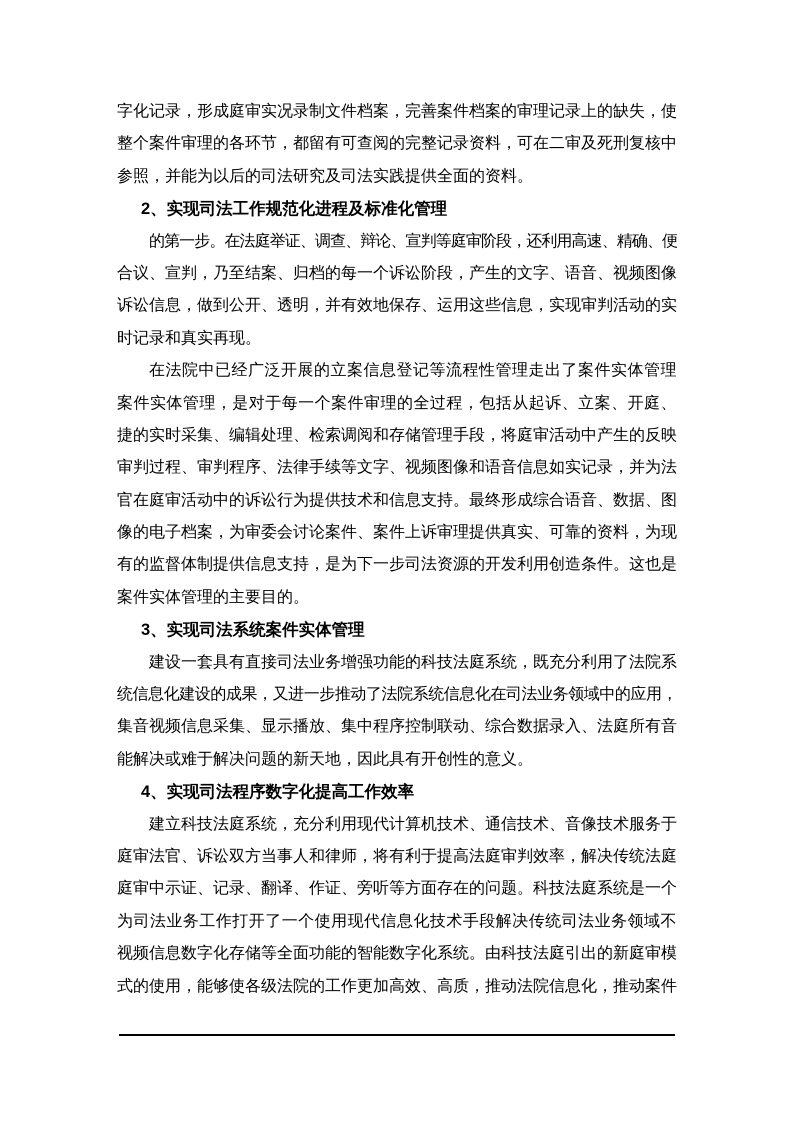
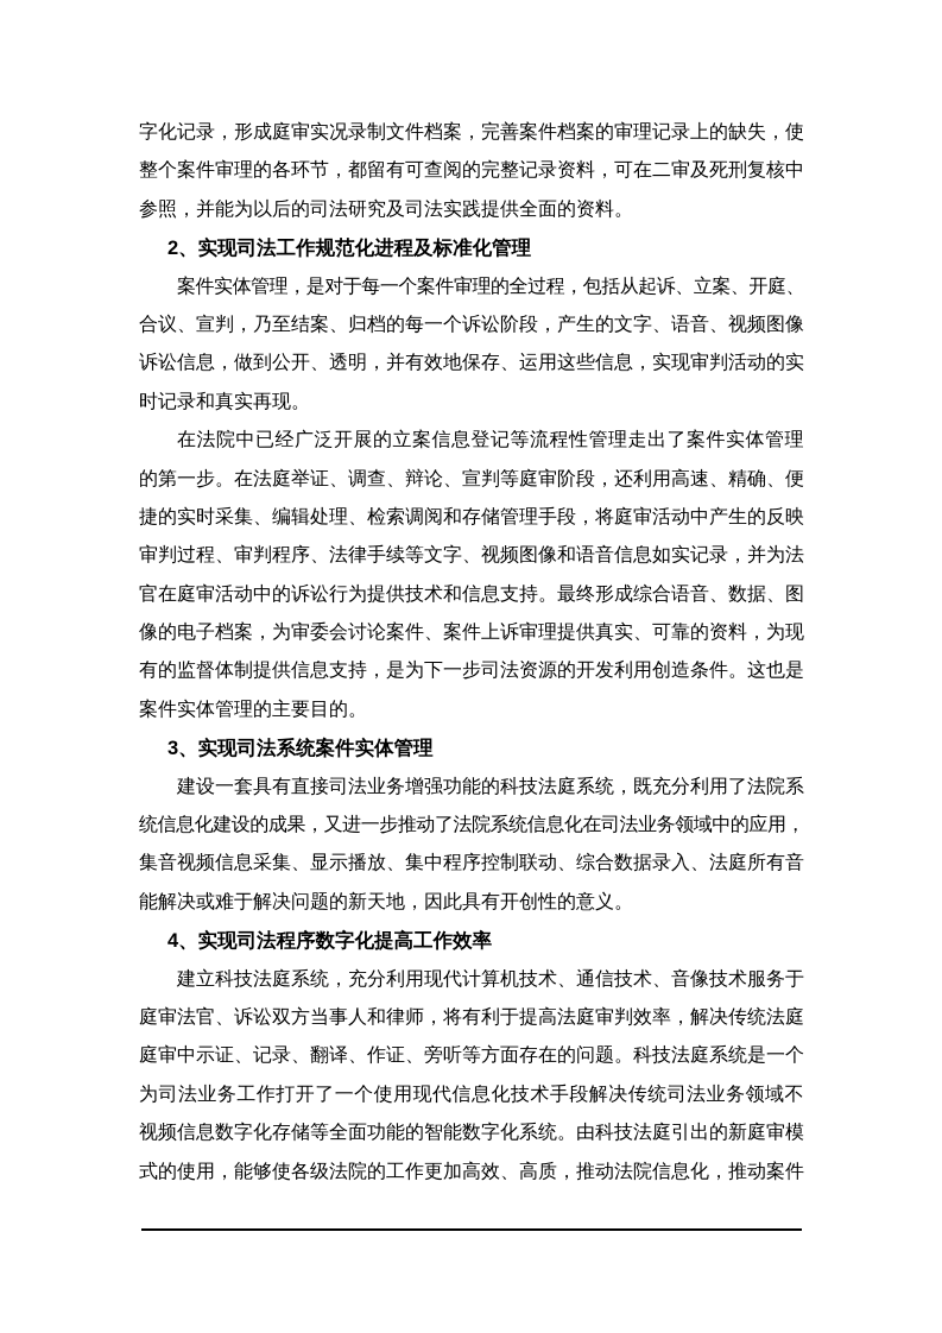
  字化记录，形成庭审实况录制文件档案，完善案件档案的审理记录上的缺失，使
  整个案件审理的各环节，都留有可查阅的完整记录资料，可在二审及死刑复核中
  参照，并能为以后的司法研究及司法实践提供全面的资料。
  2、实现司法工作规范化进程及标准化管理
- 的第一步。在法庭举证、调查、辩论、宣判等庭审阶段，还利用高速、精确、便
+ 案件实体管理，是对于每一个案件审理的全过程，包括从起诉、立案、开庭、
  合议、宣判，乃至结案、归档的每一个诉讼阶段，产生的文字、语音、视频图像
  诉讼信息，做到公开、透明，并有效地保存、运用这些信息，实现审判活动的实
  时记录和真实再现。
  在法院中已经广泛开展的立案信息登记等流程性管理走出了案件实体管理
- 案件实体管理，是对于每一个案件审理的全过程，包括从起诉、立案、开庭、
+ 的第一步。在法庭举证、调查、辩论、宣判等庭审阶段，还利用高速、精确、便
  捷的实时采集、编辑处理、检索调阅和存储管理手段，将庭审活动中产生的反映
  审判过程、审判程序、法律手续等文字、视频图像和语音信息如实记录，并为法
  官在庭审活动中的诉讼行为提供技术和信息支持。最终形成综合语音、数据、图
  像的电子档案，为审委会讨论案件、案件上诉审理提供真实、可靠的资料，为现
  有的监督体制提供信息支持，是为下一步司法资源的开发利用创造条件。这也是
  案件实体管理的主要目的。
  3、实现司法系统案件实体管理
  建设一套具有直接司法业务增强功能的科技法庭系统，既充分利用了法院系
  统信息化建设的成果，又进一步推动了法院系统信息化在司法业务领域中的应用，
  集音视频信息采集、显示播放、集中程序控制联动、综合数据录入、法庭所有音
  能解决或难于解决问题的新天地，因此具有开创性的意义。
  4、实现司法程序数字化提高工作效率
  建立科技法庭系统，充分利用现代计算机技术、通信技术、音像技术服务于
  庭审法官、诉讼双方当事人和律师，将有利于提高法庭审判效率，解决传统法庭
  庭审中示证、记录、翻译、作证、旁听等方面存在的问题。科技法庭系统是一个
  为司法业务工作打开了一个使用现代信息化技术手段解决传统司法业务领域不
  视频信息数字化存储等全面功能的智能数字化系统。由科技法庭引出的新庭审模
  式的使用，能够使各级法院的工作更加高效、高质，推动法院信息化，推动案件
